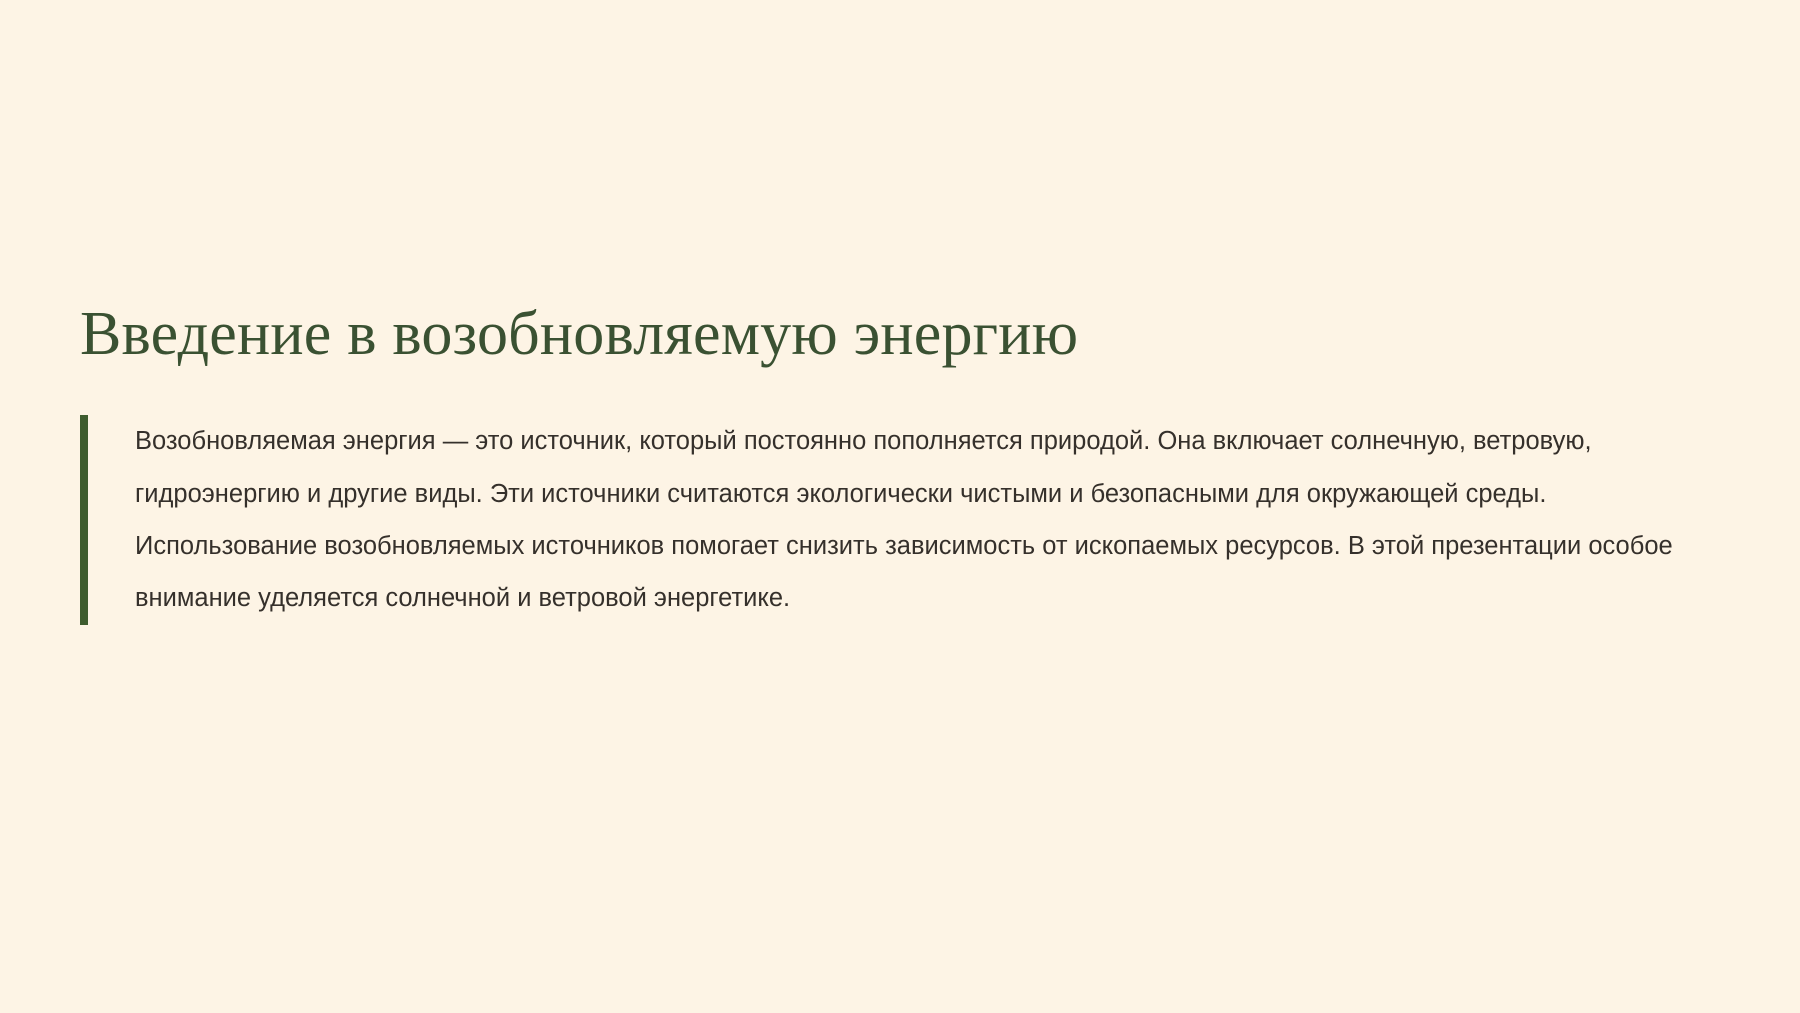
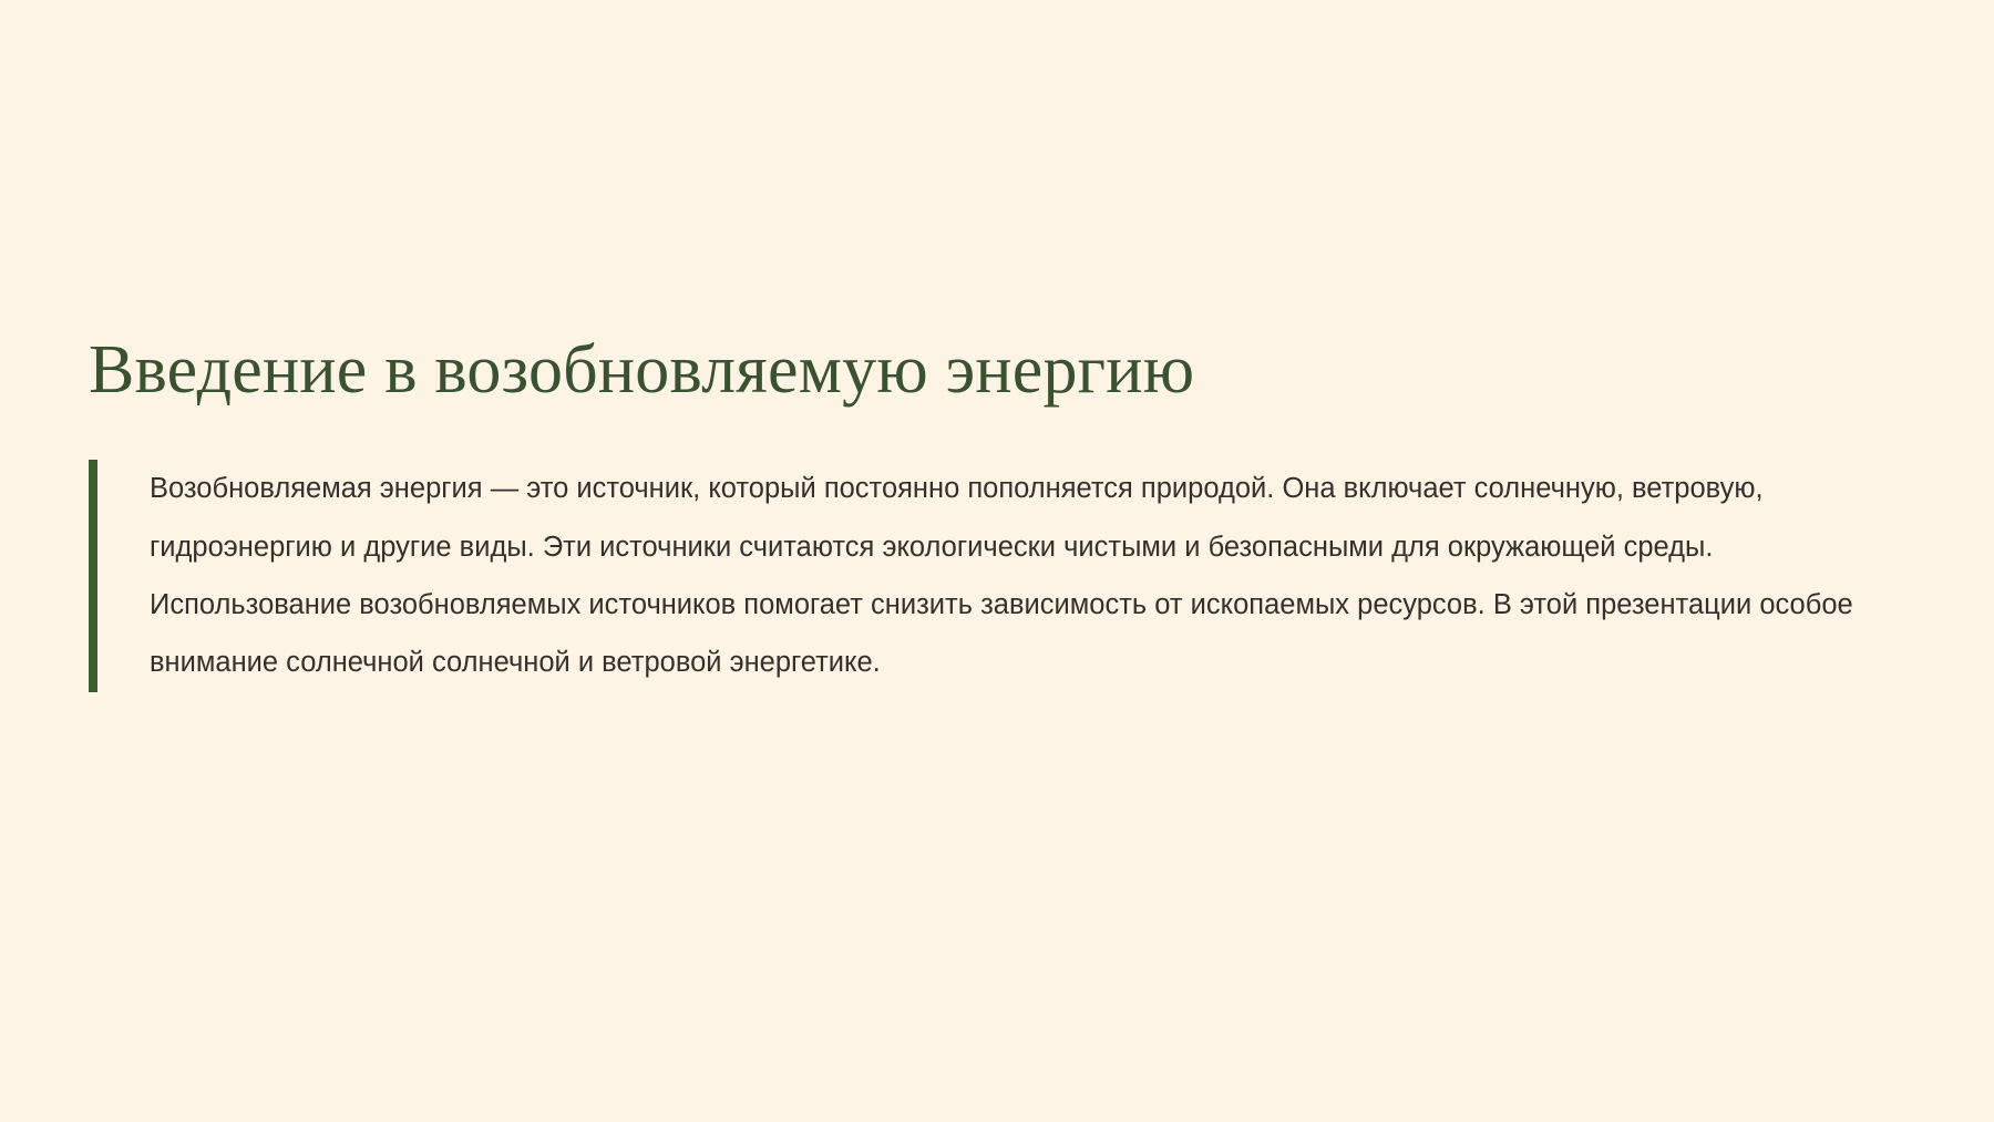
  Введение в возобновляемую энергию
- Возобновляемая энергия — это источник, который постоянно пополняется природой. Она включает солнечную, ветровую, гидроэнергию и другие виды. Эти источники считаются экологически чистыми и безопасными для окружающей среды. Использование возобновляемых источников помогает снизить зависимость от ископаемых ресурсов. В этой презентации особое внимание уделяется солнечной и ветровой энергетике.
+ Возобновляемая энергия — это источник, который постоянно пополняется природой. Она включает солнечную, ветровую, гидроэнергию и другие виды. Эти источники считаются экологически чистыми и безопасными для окружающей среды. Использование возобновляемых источников помогает снизить зависимость от ископаемых ресурсов. В этой презентации особое внимание солнечной солнечной и ветровой энергетике.
